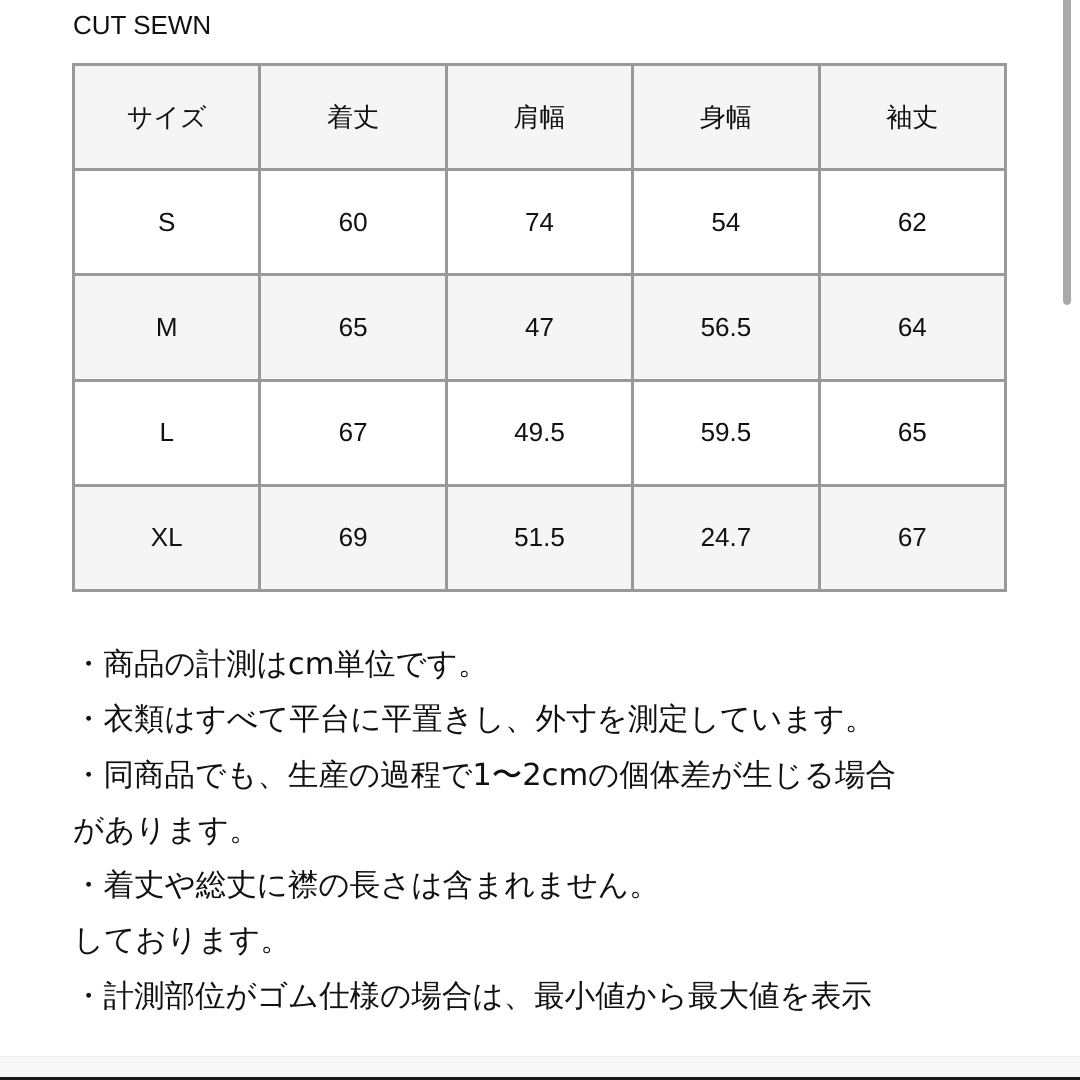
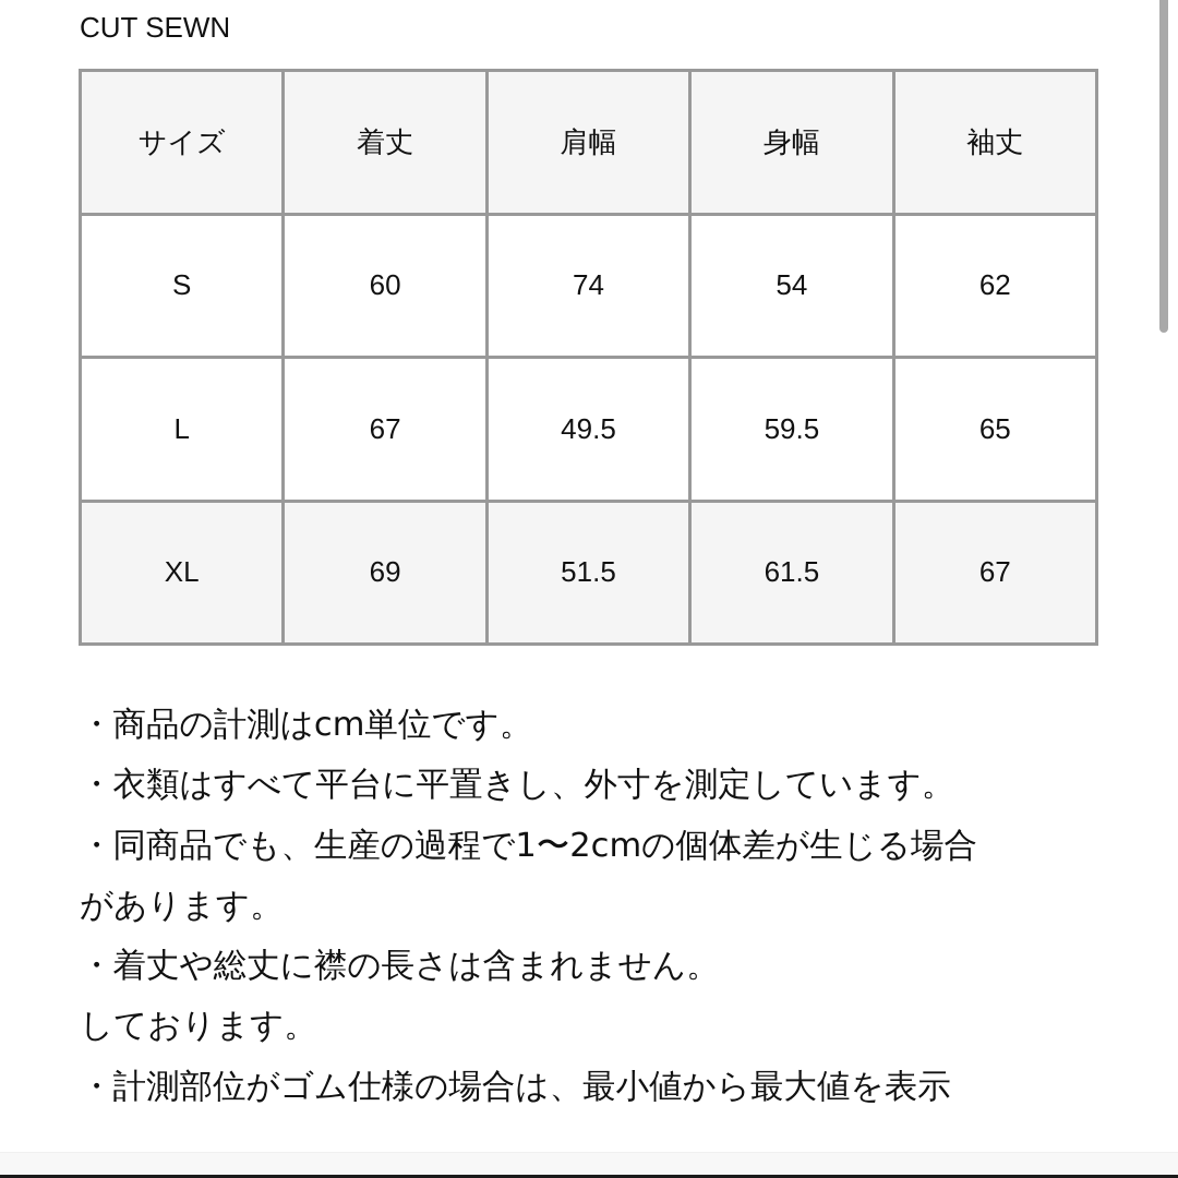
  CUT SEWN
  サイズ	着丈	肩幅	身幅	袖丈
  S	60	74	54	62
- M	65	47	56.5	64
  L	67	49.5	59.5	65
- XL	69	51.5	24.7	67
+ XL	69	51.5	61.5	67
  ・商品の計測はcm単位です。
  ・衣類はすべて平台に平置きし、外寸を測定しています。
  ・同商品でも、生産の過程で1〜2cmの個体差が生じる場合
  があります。
  ・着丈や総丈に襟の長さは含まれません。
  しております。
  ・計測部位がゴム仕様の場合は、最小値から最大値を表示
